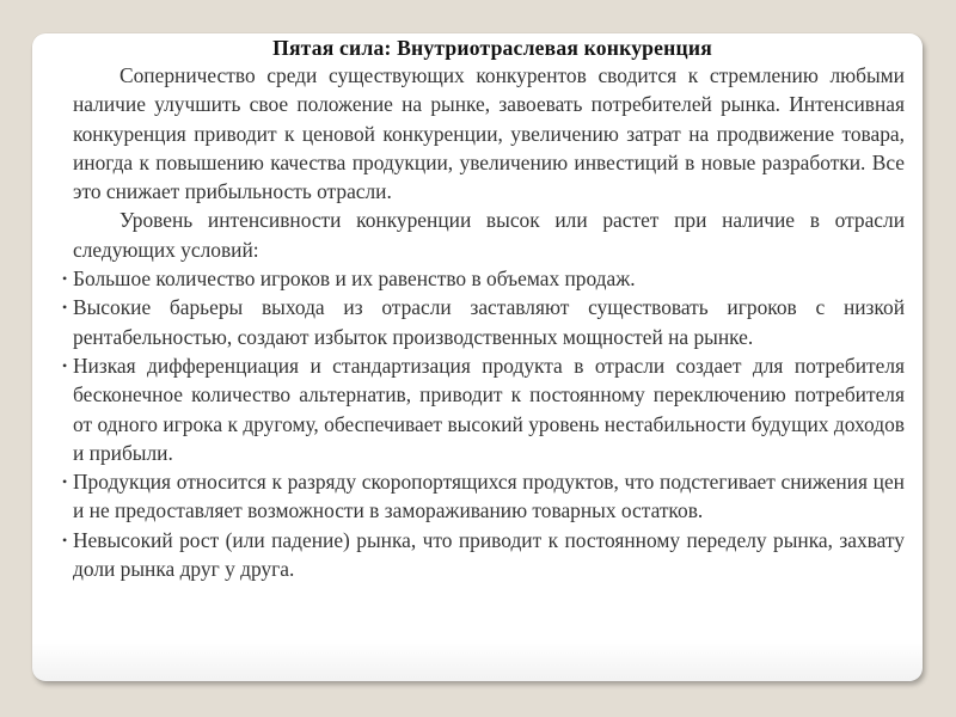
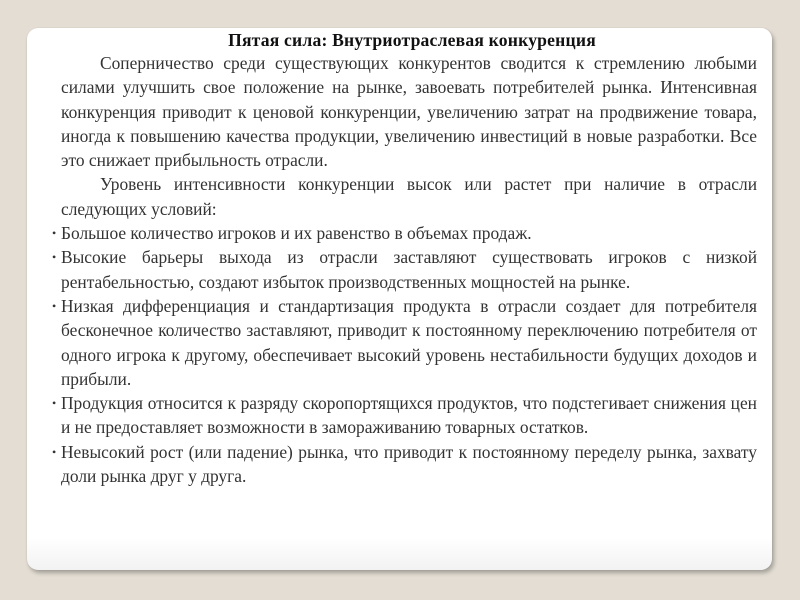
  Пятая сила: Внутриотраслевая конкуренция
- Соперничество среди существующих конкурентов сводится к стремлению любыми наличие улучшить свое положение на рынке, завоевать потребителей рынка. Интенсивная конкуренция приводит к ценовой конкуренции, увеличению затрат на продвижение товара, иногда к повышению качества продукции, увеличению инвестиций в новые разработки. Все это снижает прибыльность отрасли.
+ Соперничество среди существующих конкурентов сводится к стремлению любыми силами улучшить свое положение на рынке, завоевать потребителей рынка. Интенсивная конкуренция приводит к ценовой конкуренции, увеличению затрат на продвижение товара, иногда к повышению качества продукции, увеличению инвестиций в новые разработки. Все это снижает прибыльность отрасли.
  Уровень интенсивности конкуренции высок или растет при наличие в отрасли следующих условий:
  •
  Большое количество игроков и их равенство в объемах продаж.
  •
  Высокие барьеры выхода из отрасли заставляют существовать игроков с низкой рентабельностью, создают избыток производственных мощностей на рынке.
  •
- Низкая дифференциация и стандартизация продукта в отрасли создает для потребителя бесконечное количество альтернатив, приводит к постоянному переключению потребителя от одного игрока к другому, обеспечивает высокий уровень нестабильности будущих доходов и прибыли.
+ Низкая дифференциация и стандартизация продукта в отрасли создает для потребителя бесконечное количество заставляют, приводит к постоянному переключению потребителя от одного игрока к другому, обеспечивает высокий уровень нестабильности будущих доходов и прибыли.
  •
  Продукция относится к разряду скоропортящихся продуктов, что подстегивает снижения цен и не предоставляет возможности в замораживанию товарных остатков.
  •
  Невысокий рост (или падение) рынка, что приводит к постоянному переделу рынка, захвату доли рынка друг у друга.
